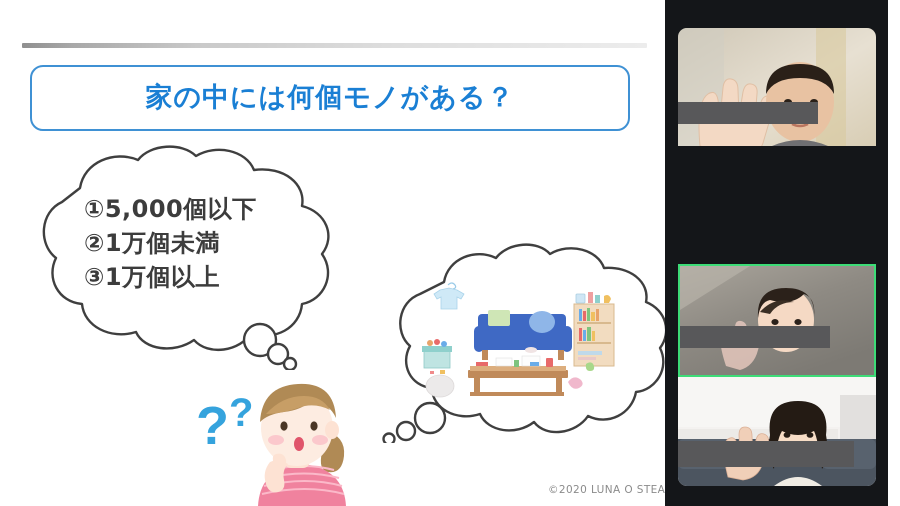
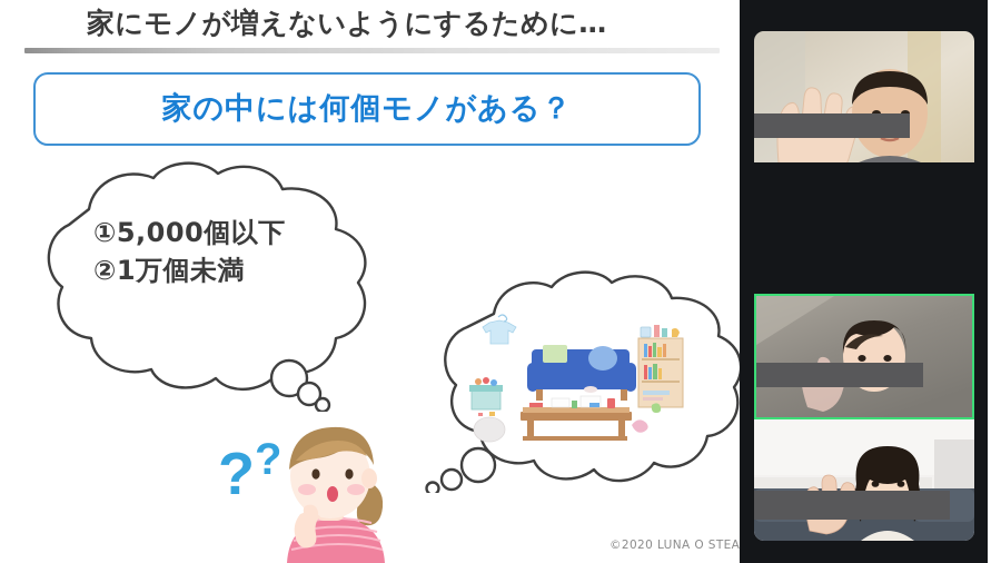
+ 家にモノが増えないようにするために…
  家の中には何個モノがある？
  ①5,000個以下
  ②1万個未満
- ③1万個以上
  ?
  ?
  ©2020 LUNA O STEA
